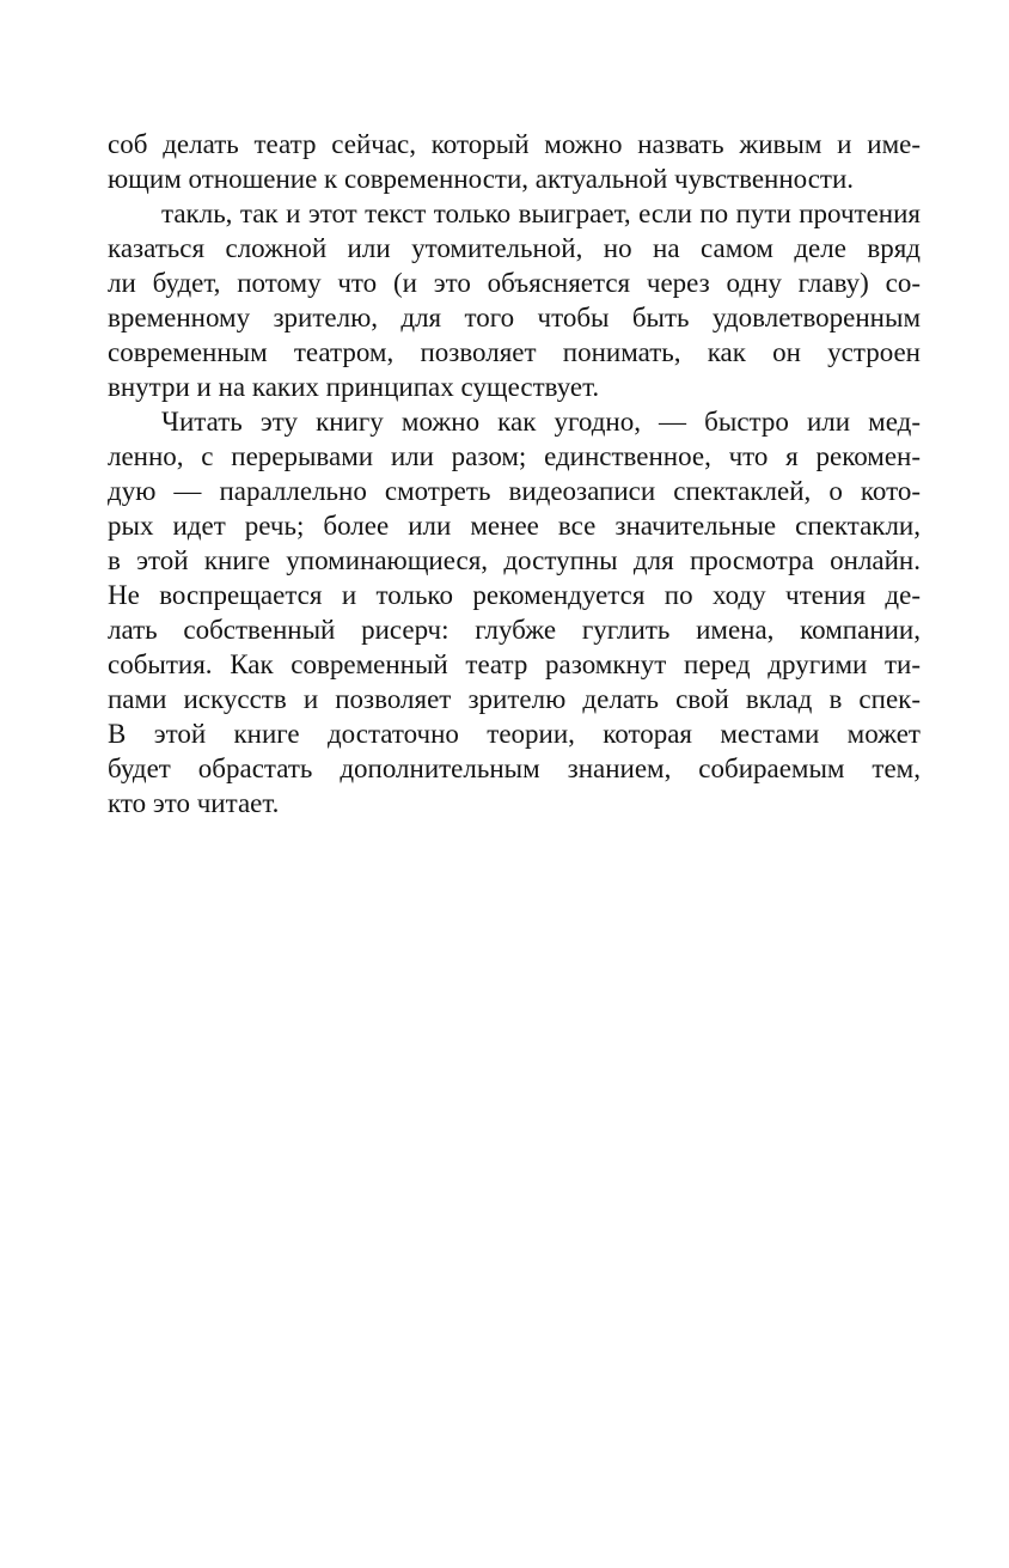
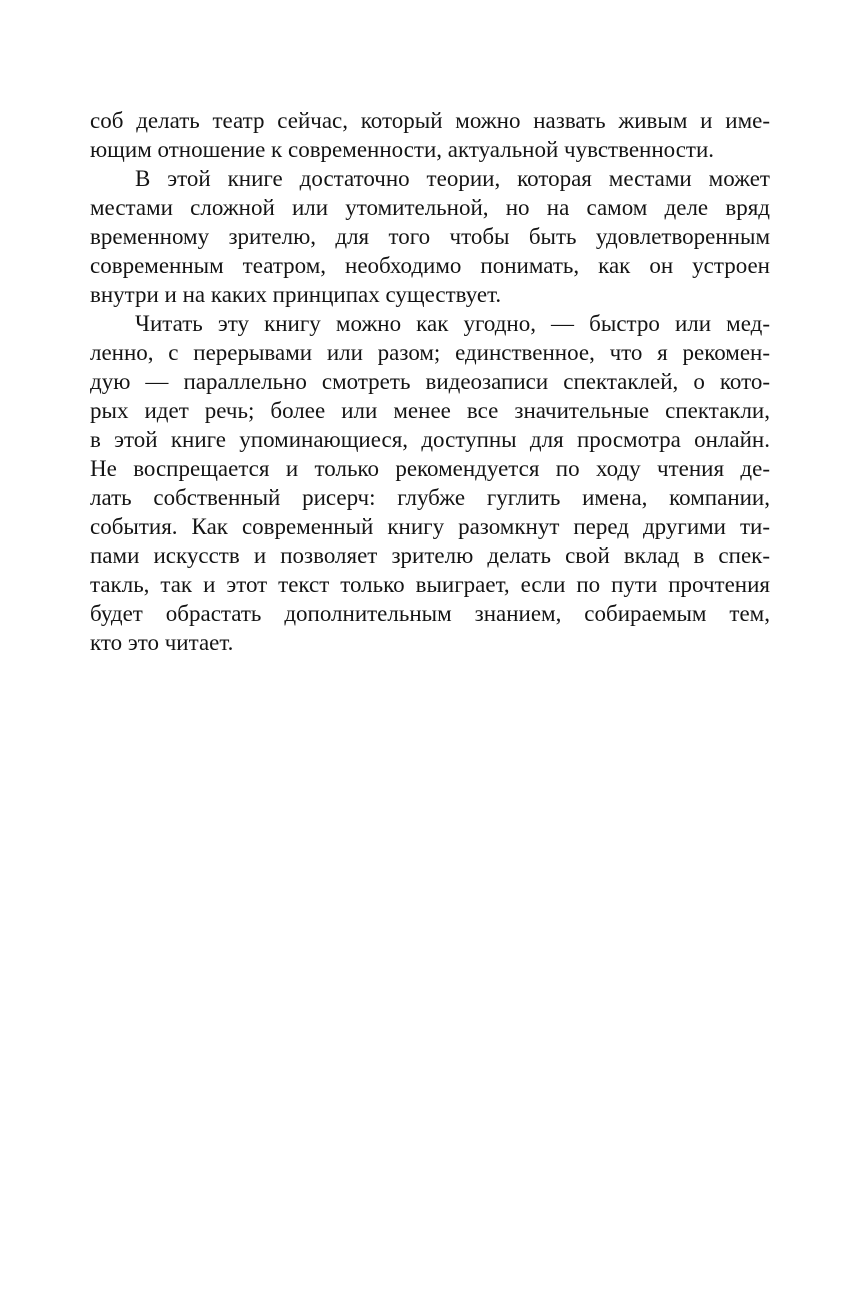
  соб делать театр сейчас, который можно назвать живым и име-
  ющим отношение к современности, актуальной чувственности.
- такль, так и этот текст только выиграет, если по пути прочтения
+ В этой книге достаточно теории, которая местами может
- казаться сложной или утомительной, но на самом деле вряд
+ местами сложной или утомительной, но на самом деле вряд
- ли будет, потому что (и это объясняется через одну главу) со-
  временному зрителю, для того чтобы быть удовлетворенным
- современным театром, позволяет понимать, как он устроен
+ современным театром, необходимо понимать, как он устроен
  внутри и на каких принципах существует.
  Читать эту книгу можно как угодно, — быстро или мед-
  ленно, с перерывами или разом; единственное, что я рекомен-
  дую — параллельно смотреть видеозаписи спектаклей, о кото-
  рых идет речь; более или менее все значительные спектакли,
  в этой книге упоминающиеся, доступны для просмотра онлайн.
  Не воспрещается и только рекомендуется по ходу чтения де-
  лать собственный рисерч: глубже гуглить имена, компании,
- события. Как современный театр разомкнут перед другими ти-
+ события. Как современный книгу разомкнут перед другими ти-
  пами искусств и позволяет зрителю делать свой вклад в спек-
- В этой книге достаточно теории, которая местами может
+ такль, так и этот текст только выиграет, если по пути прочтения
  будет обрастать дополнительным знанием, собираемым тем,
  кто это читает.
